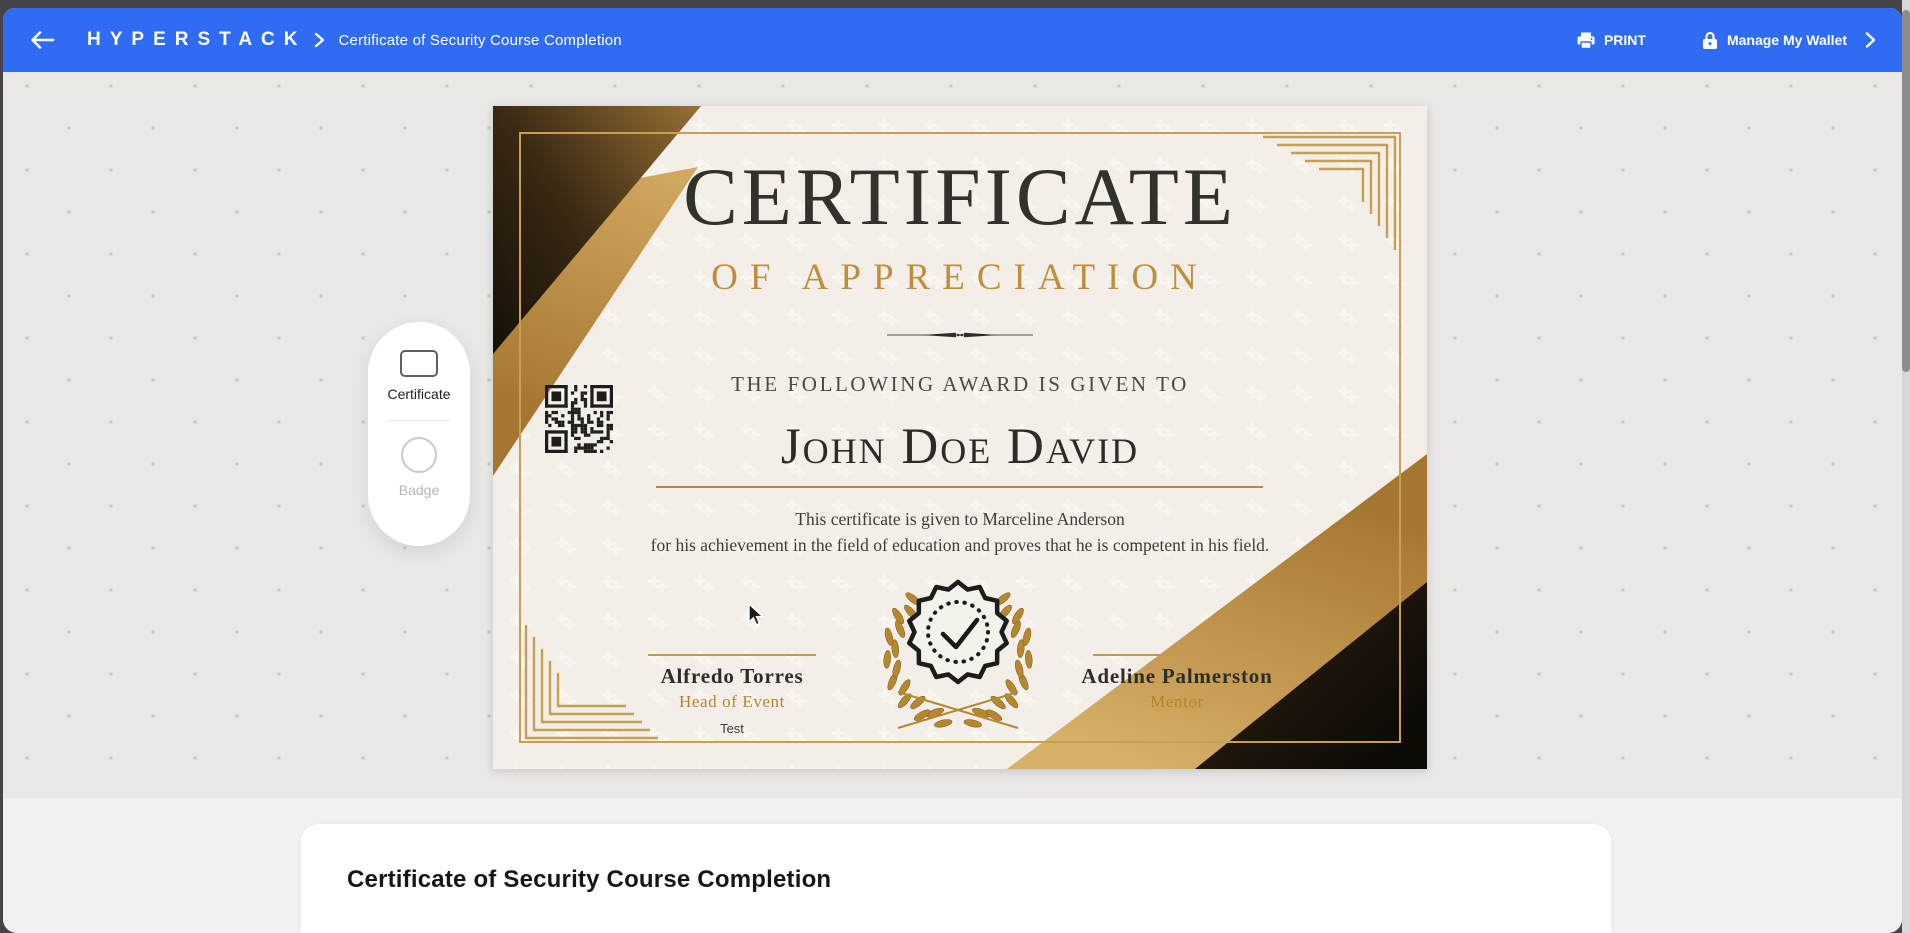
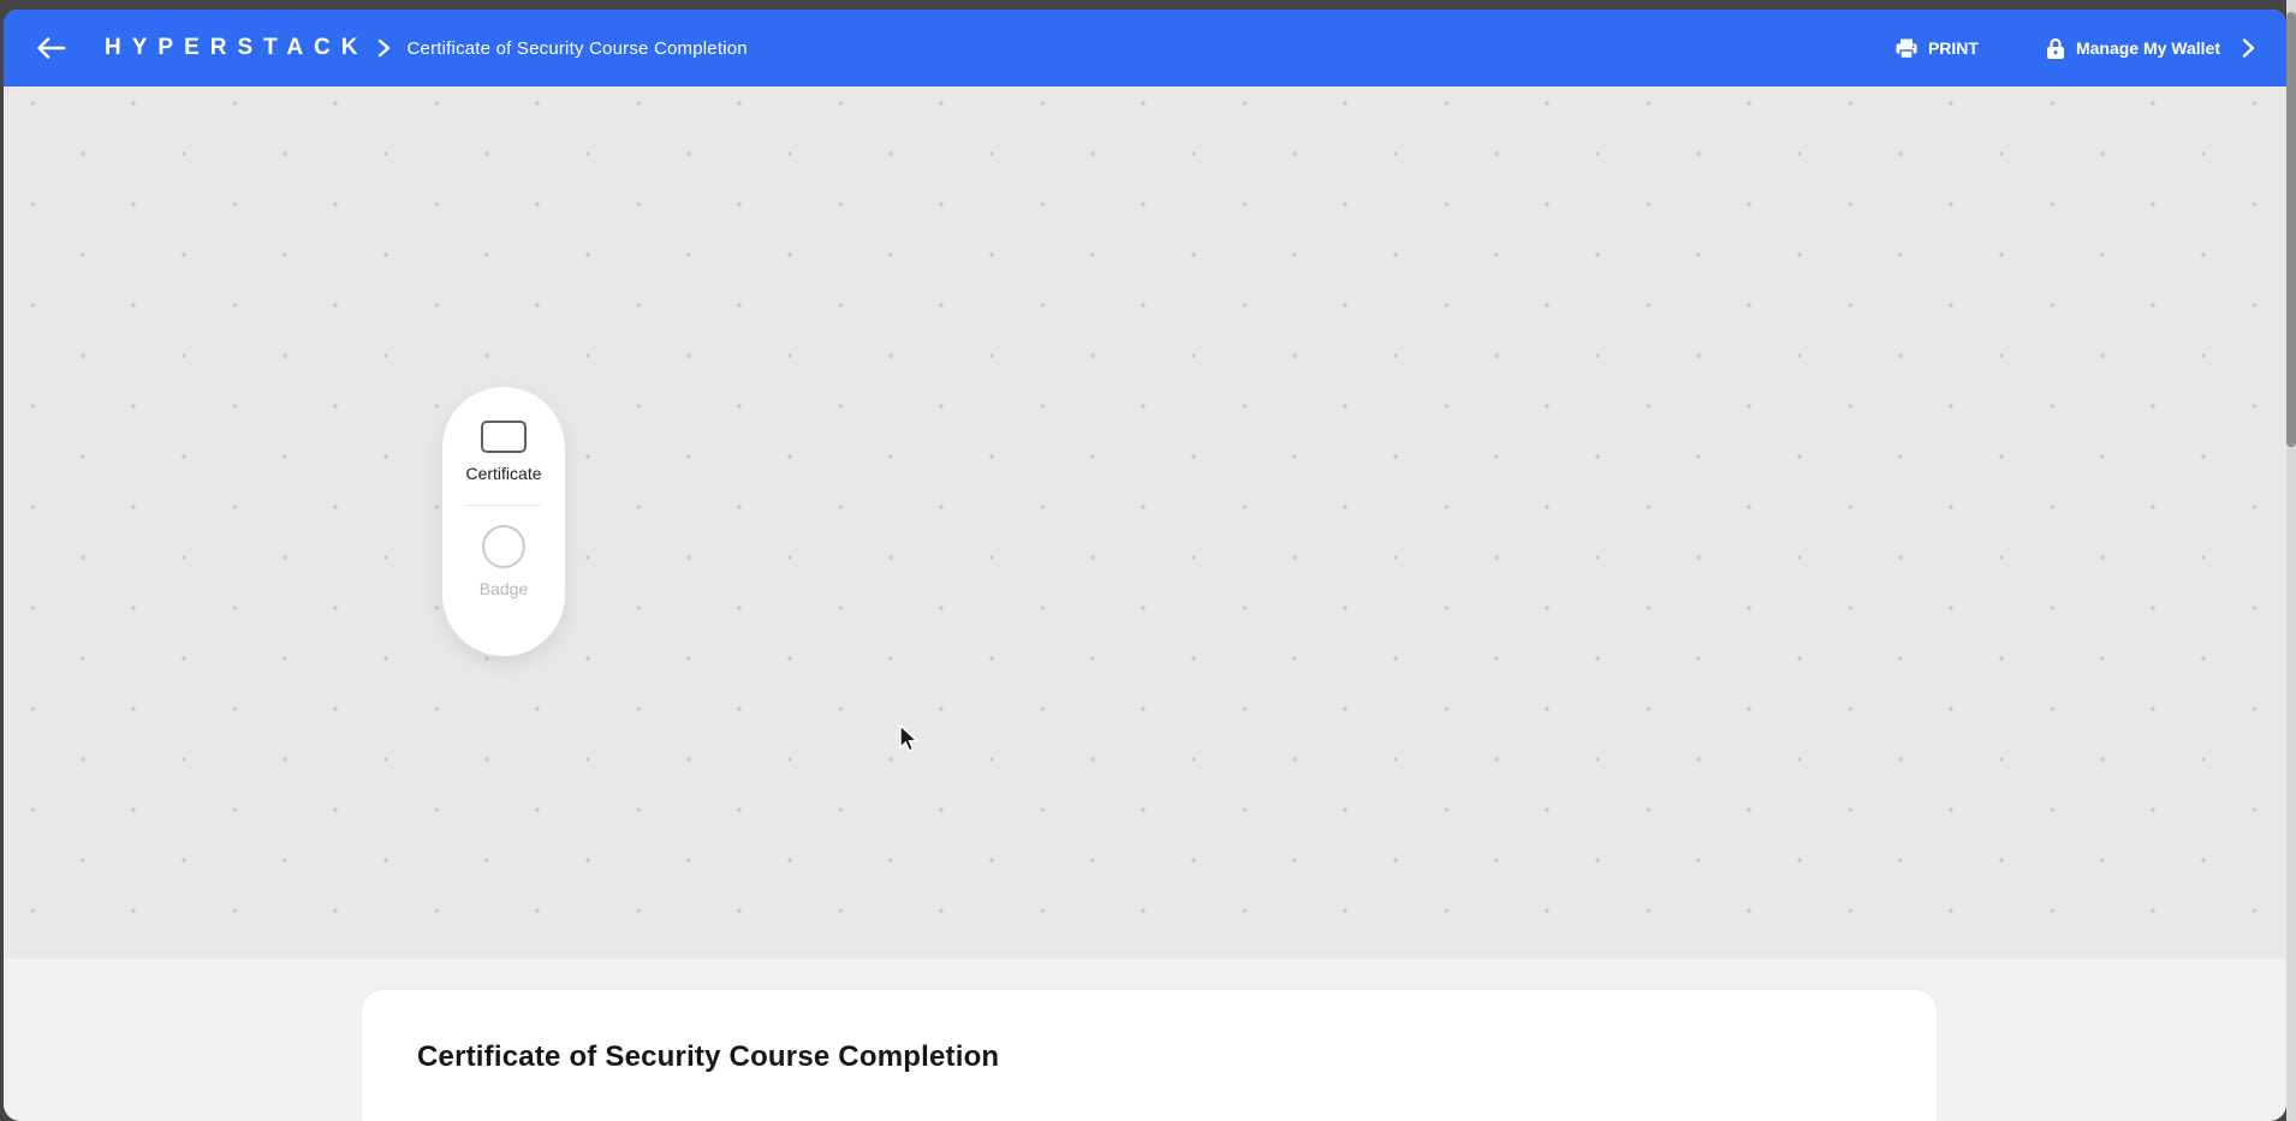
  HYPERSTACK
  Certificate of Security Course Completion
  PRINT
  Manage My Wallet
  Certificate
  Badge
- CERTIFICATE
- OF APPRECIATION
- THE FOLLOWING AWARD IS GIVEN TO
- John Doe David
- This certificate is given to Marceline Anderson
- for his achievement in the field of education and proves that he is competent in his field.
- Alfredo Torres
- Head of Event
- Test
- Adeline Palmerston
- Mentor
  Certificate of Security Course Completion
